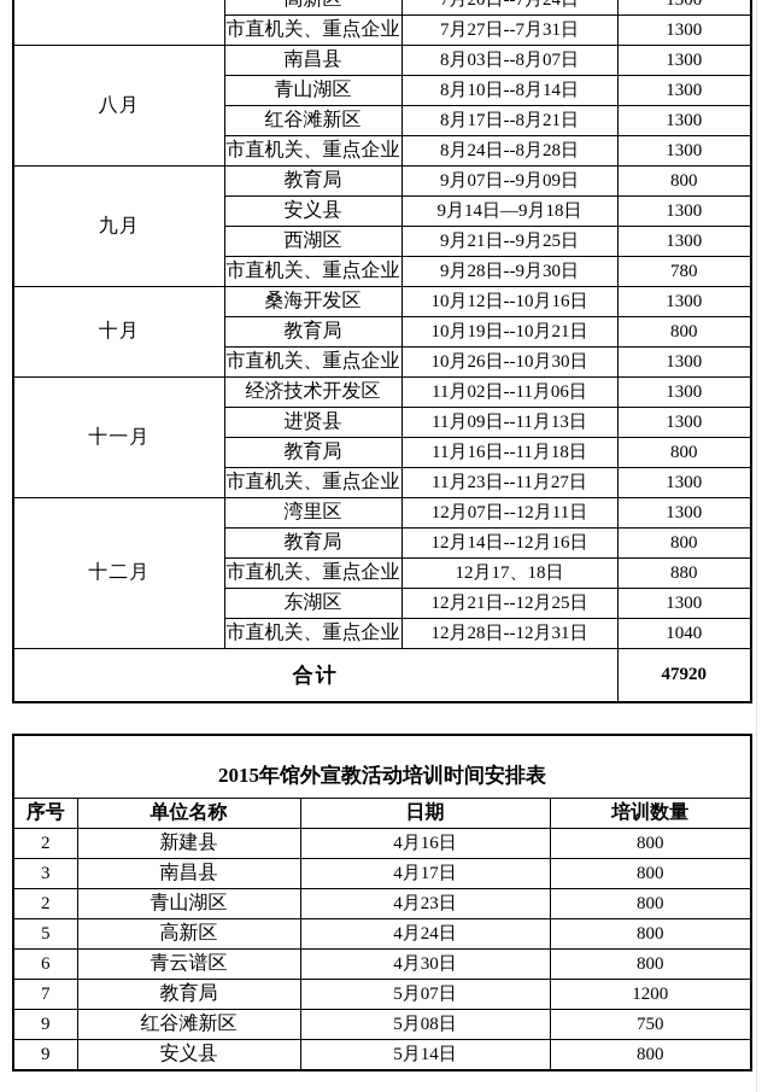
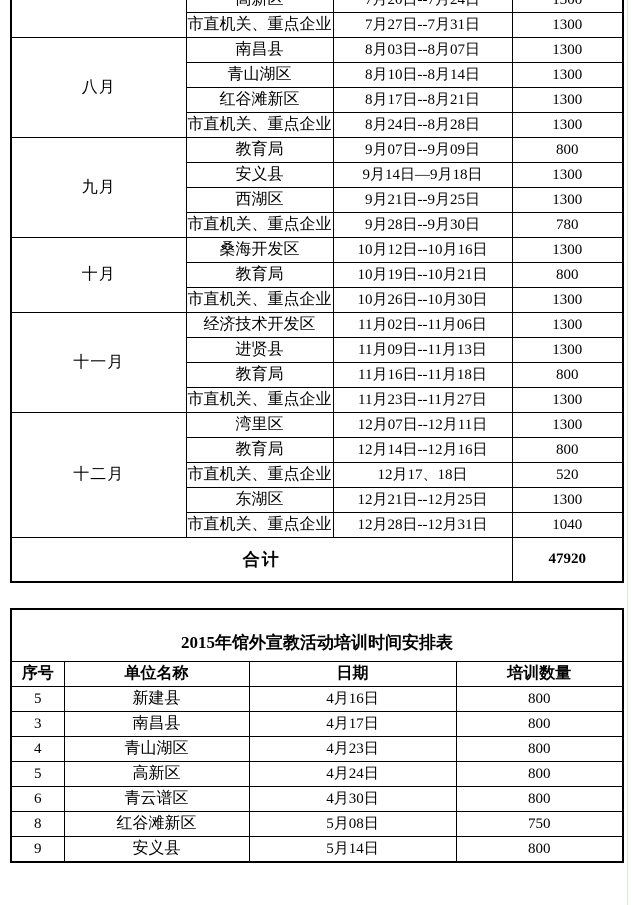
  		7月20日--7月24日	1300
  市直机关、重点企业	7月27日--7月31日	1300
  八月	南昌县	8月03日--8月07日	1300
  青山湖区	8月10日--8月14日	1300
  红谷滩新区	8月17日--8月21日	1300
  市直机关、重点企业	8月24日--8月28日	1300
  九月	教育局	9月07日--9月09日	800
  安义县	9月14日—9月18日	1300
  西湖区	9月21日--9月25日	1300
  市直机关、重点企业	9月28日--9月30日	780
  十月	桑海开发区	10月12日--10月16日	1300
  教育局	10月19日--10月21日	800
  市直机关、重点企业	10月26日--10月30日	1300
  十一月	经济技术开发区	11月02日--11月06日	1300
  进贤县	11月09日--11月13日	1300
  教育局	11月16日--11月18日	800
  市直机关、重点企业	11月23日--11月27日	1300
  十二月	湾里区	12月07日--12月11日	1300
  教育局	12月14日--12月16日	800
- 市直机关、重点企业	12月17、18日	880
+ 市直机关、重点企业	12月17、18日	520
  东湖区	12月21日--12月25日	1300
  市直机关、重点企业	12月28日--12月31日	1040
  合计	47920
  2015年馆外宣教活动培训时间安排表
  序号	单位名称	日期	培训数量
- 2	新建县	4月16日	800
+ 5	新建县	4月16日	800
  3	南昌县	4月17日	800
- 2	青山湖区	4月23日	800
+ 4	青山湖区	4月23日	800
  5	高新区	4月24日	800
  6	青云谱区	4月30日	800
- 7	教育局	5月07日	1200
- 9	红谷滩新区	5月08日	750
+ 8	红谷滩新区	5月08日	750
  9	安义县	5月14日	800
